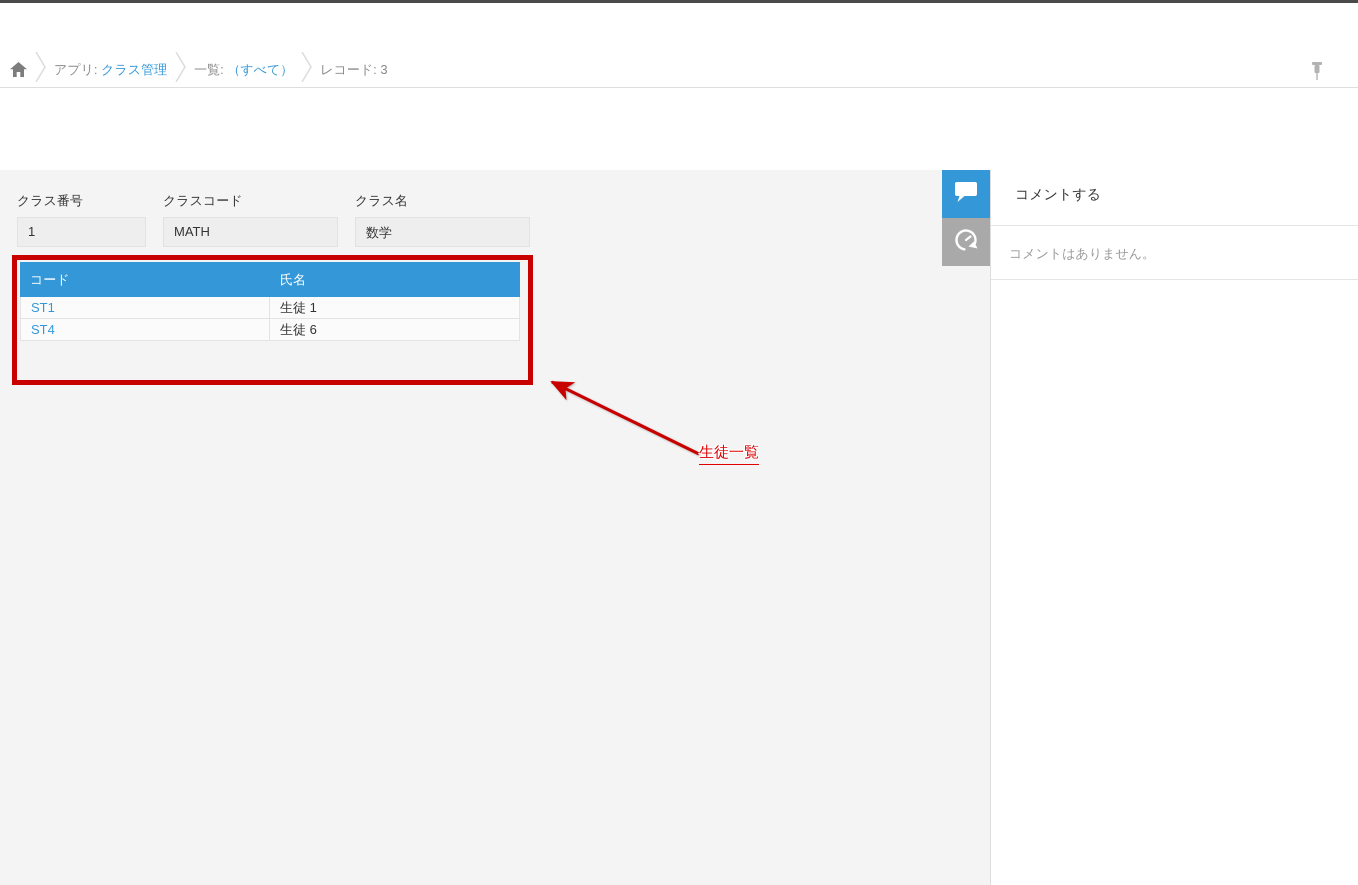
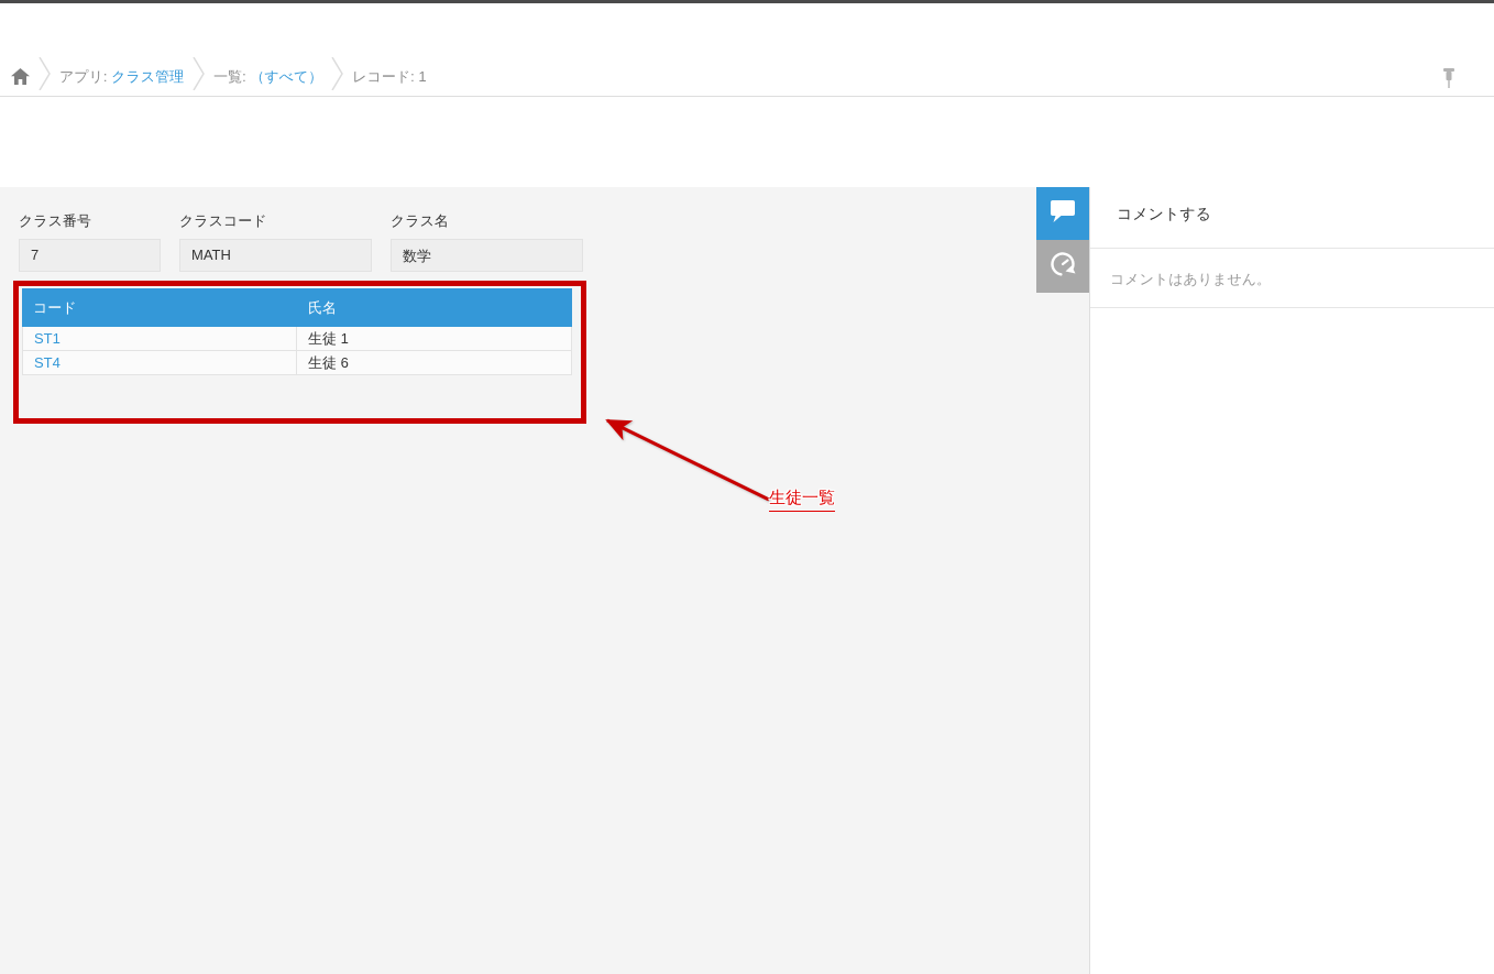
  アプリ: クラス管理
  一覧: （すべて）
- レコード: 3
+ レコード: 1
  クラス番号
  クラスコード
  クラス名
- 1
+ 7
  MATH
  数学
  コード
  氏名
  ST1
  生徒 1
  ST4
  生徒 6
  生徒一覧
  コメントする
  コメントはありません。
